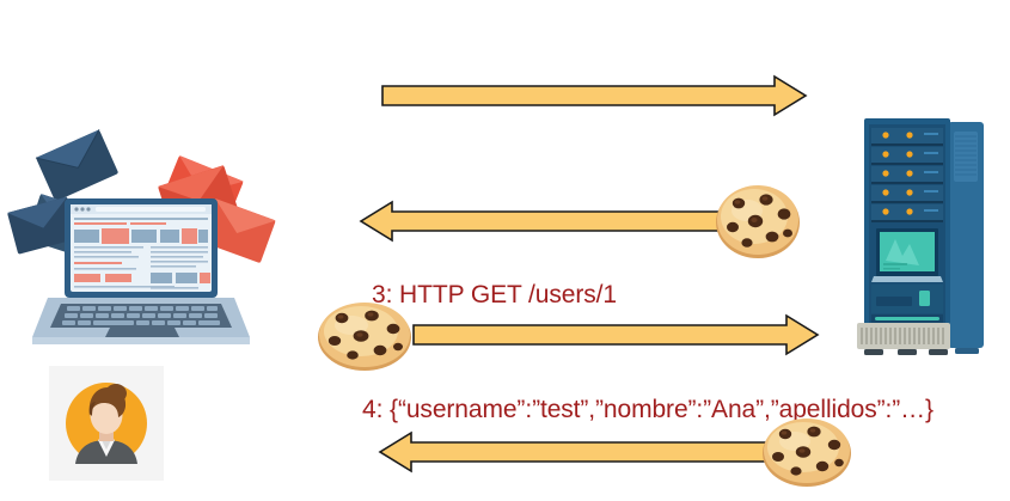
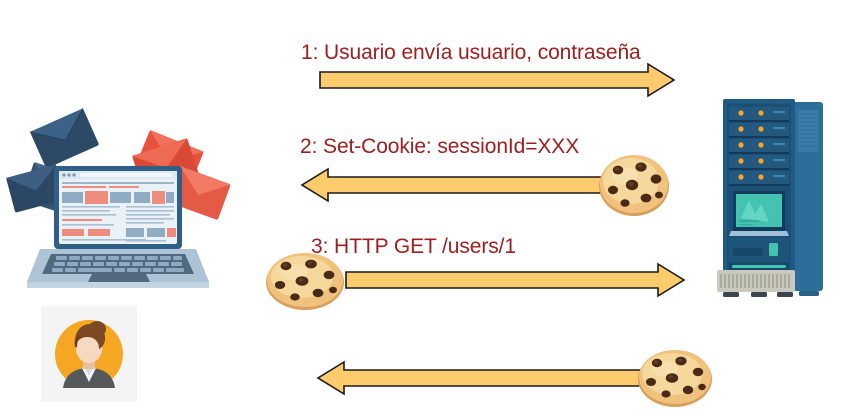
+ 1: Usuario envía usuario, contraseña
+ 2: Set-Cookie: sessionId=XXX
  3: HTTP GET /users/1
- 4: {“username”:”test”,”nombre”:”Ana”,”apellidos”:”…}
